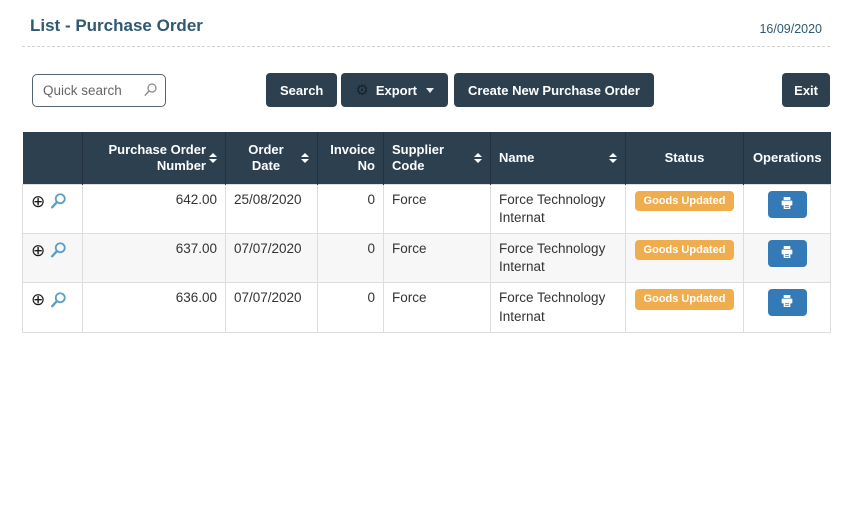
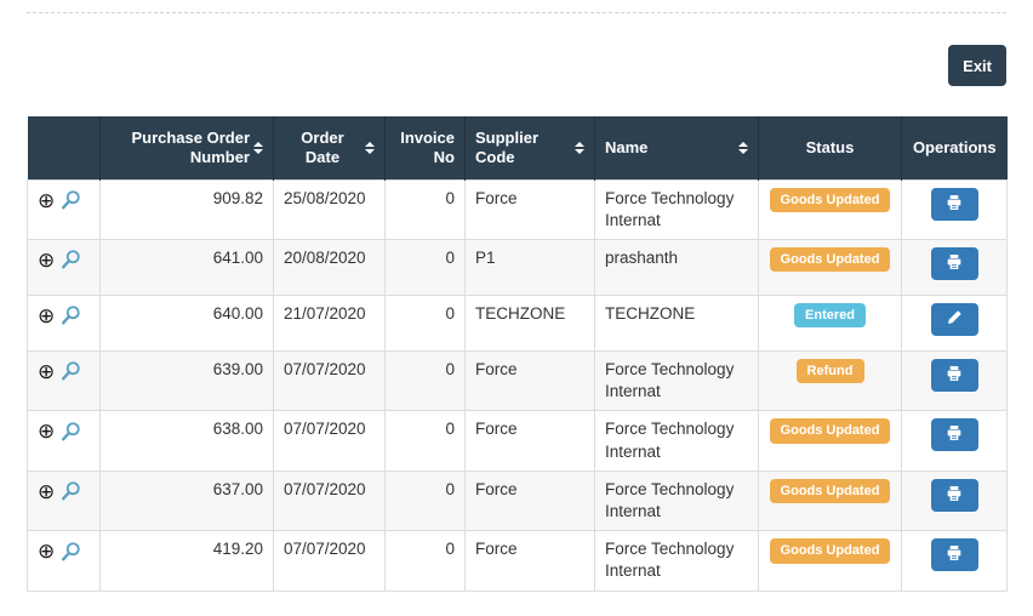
- List - Purchase Order
- 16/09/2020
- Quick search
- Search
- ⚙︎
- Export
- Create New Purchase Order
  Exit
  	Purchase Order Number	Order Date	Invoice No	Supplier Code	Name	Status	Operations
- ⊕	642.00	25/08/2020	0	Force	Force Technology Internat	Goods Updated
+ ⊕	909.82	25/08/2020	0	Force	Force Technology Internat	Goods Updated
+ ⊕	641.00	20/08/2020	0	P1	prashanth	Goods Updated
+ ⊕	640.00	21/07/2020	0	TECHZONE	TECHZONE	Entered
+ ⊕	639.00	07/07/2020	0	Force	Force Technology Internat	Refund
+ ⊕	638.00	07/07/2020	0	Force	Force Technology Internat	Goods Updated
  ⊕	637.00	07/07/2020	0	Force	Force Technology Internat	Goods Updated
- ⊕	636.00	07/07/2020	0	Force	Force Technology Internat	Goods Updated
+ ⊕	419.20	07/07/2020	0	Force	Force Technology Internat	Goods Updated
